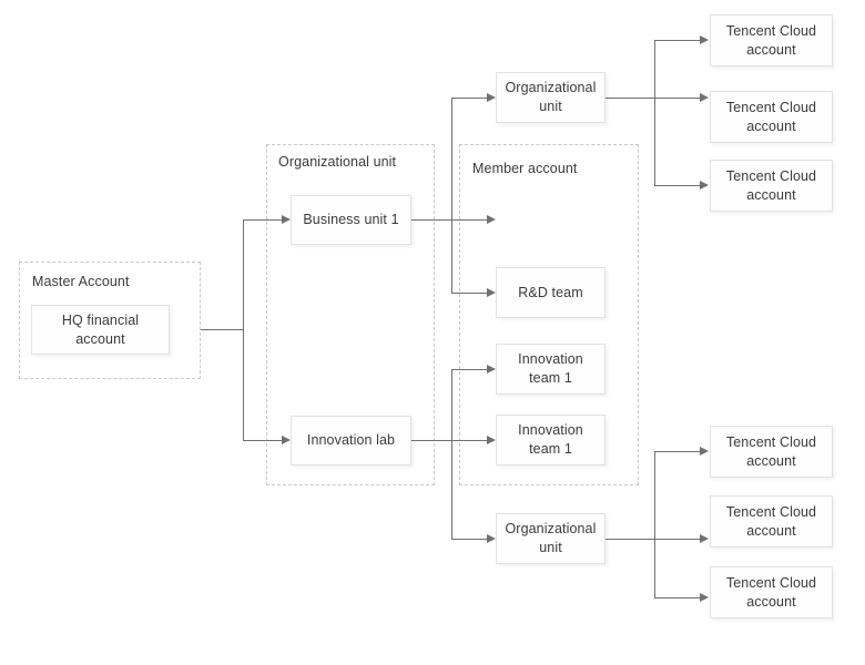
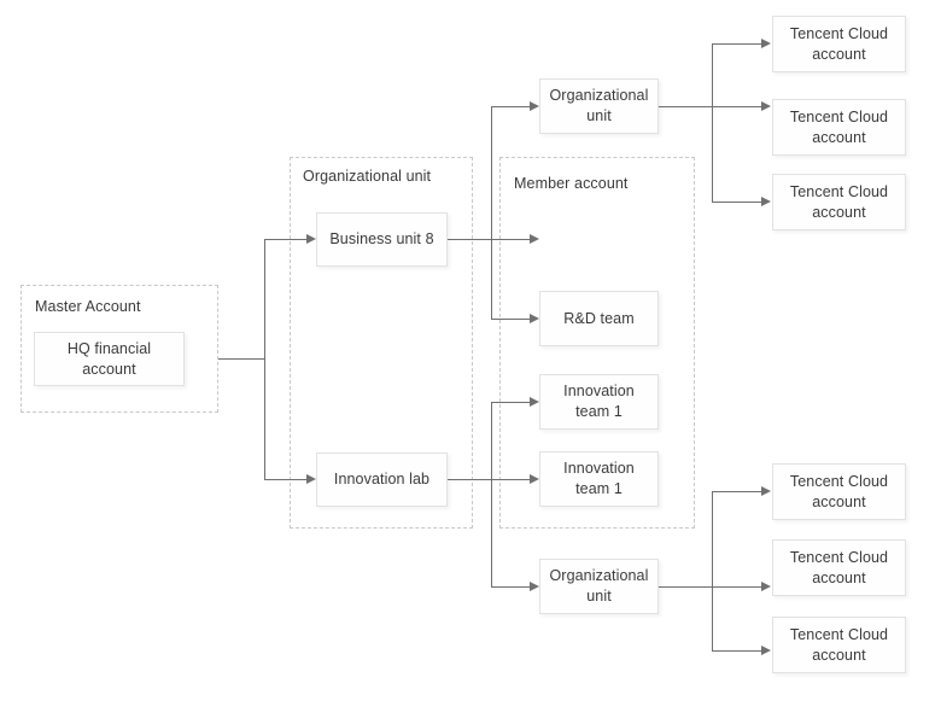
  Master Account
  Organizational unit
  Member account
  HQ financial account
- Business unit 1
+ Business unit 8
  Innovation lab
  Organizational unit
  R&D team
  Innovation team 1
  Innovation team 1
  Organizational unit
  Tencent Cloud account
  Tencent Cloud account
  Tencent Cloud account
  Tencent Cloud account
  Tencent Cloud account
  Tencent Cloud account
